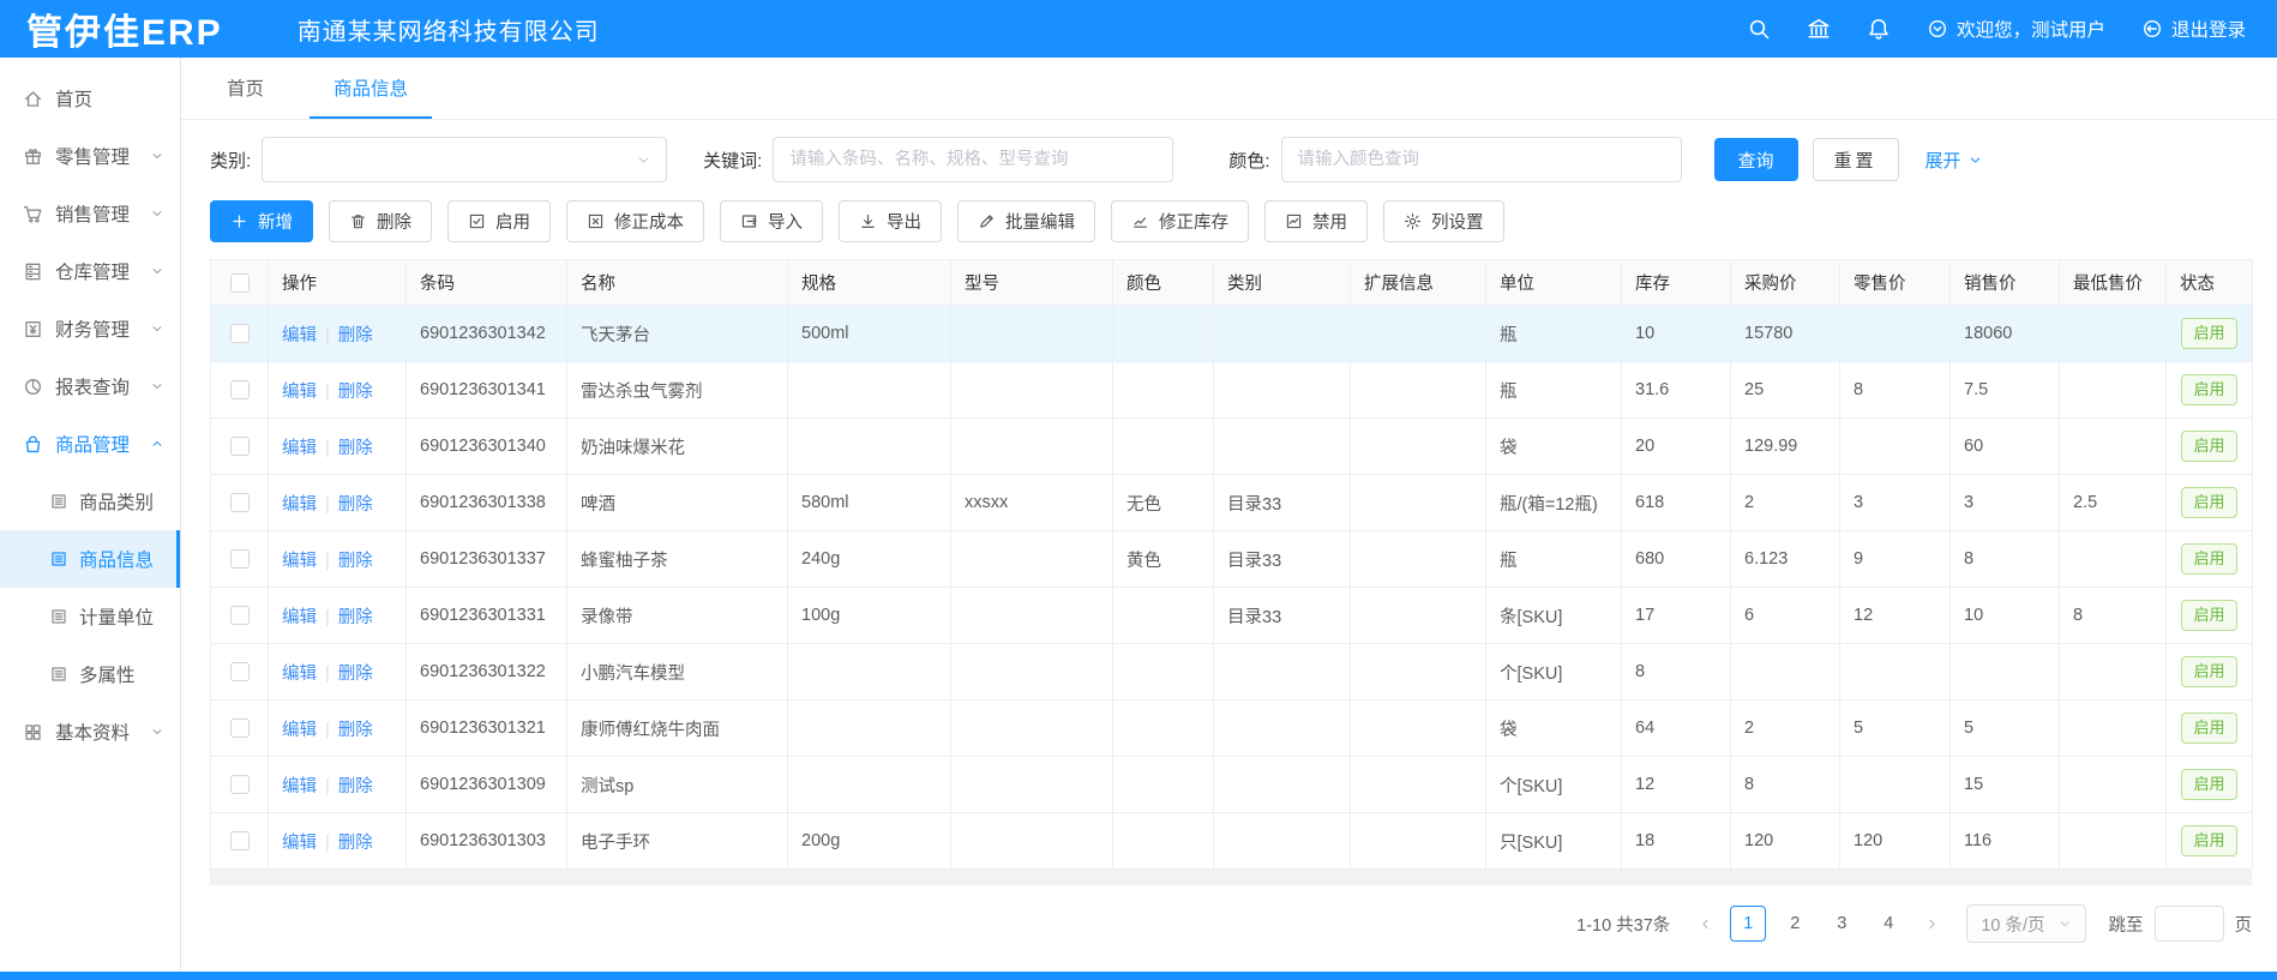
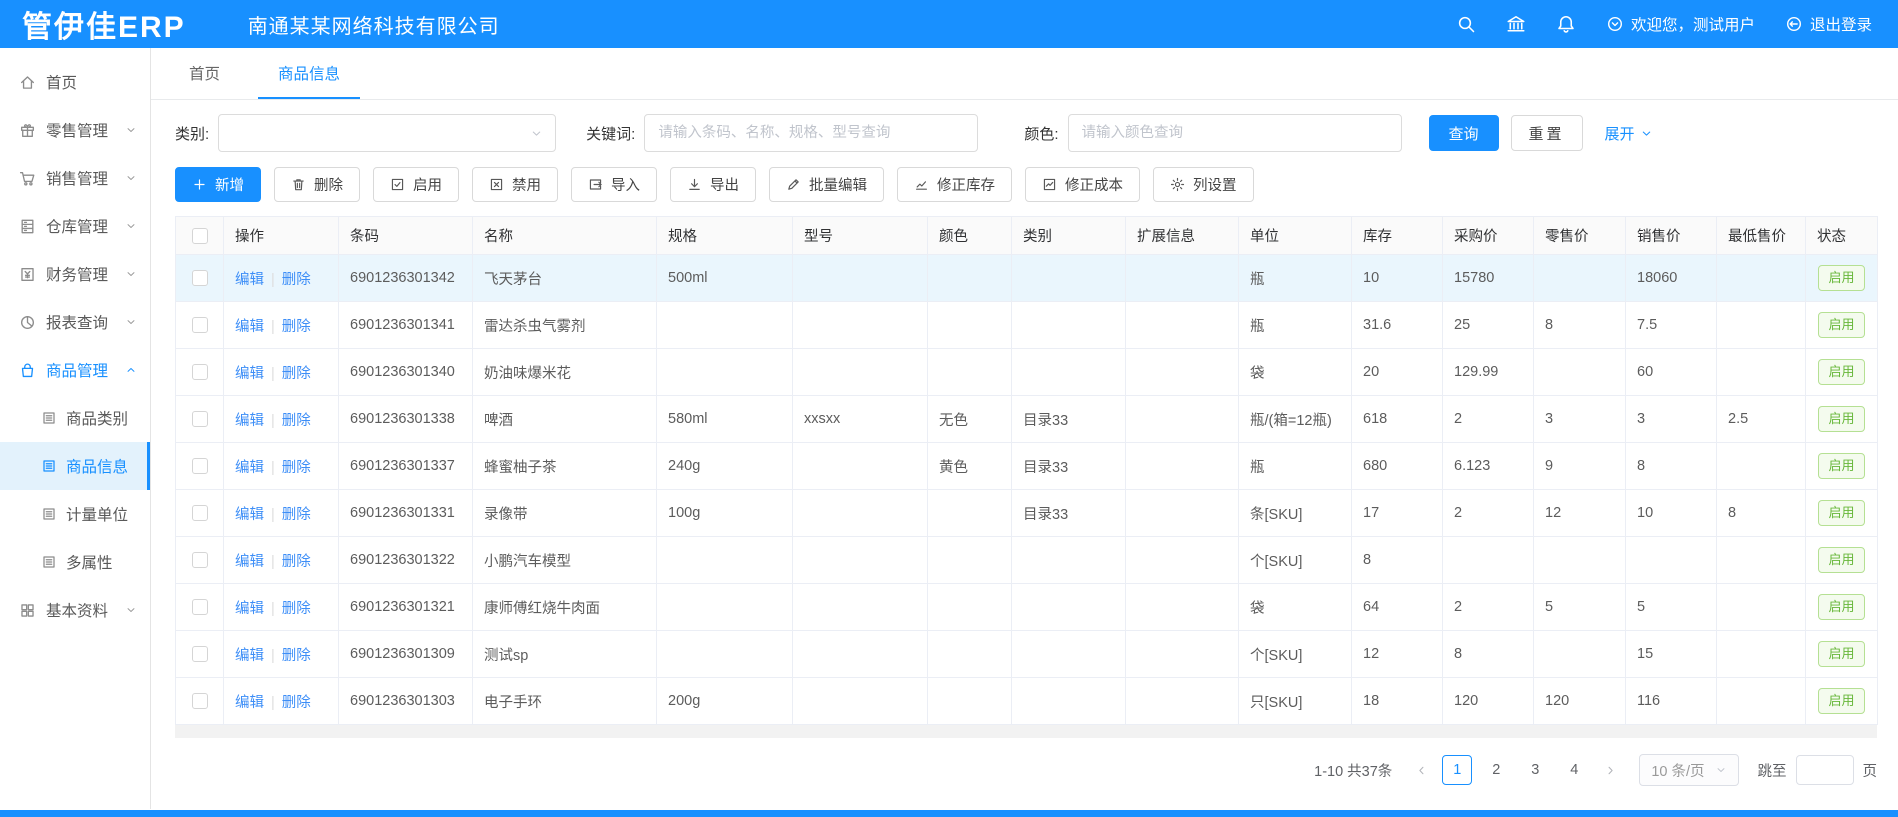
  管伊佳ERP
  南通某某网络科技有限公司
  欢迎您，测试用户
  退出登录
  首页
  零售管理
  销售管理
  仓库管理
  财务管理
  报表查询
  商品管理
  商品类别
  商品信息
  计量单位
  多属性
  基本资料
  首页
  商品信息
  类别:
  关键词:
  请输入条码、名称、规格、型号查询
  颜色:
  请输入颜色查询
  查询
  重置
  展开
  新增
  删除
  启用
- 修正成本
+ 禁用
  导入
  导出
  批量编辑
  修正库存
- 禁用
+ 修正成本
  列设置
  	操作	条码	名称	规格	型号	颜色	类别	扩展信息	单位	库存	采购价	零售价	销售价	最低售价	状态
  	编辑 删除	6901236301342	飞天茅台	500ml					瓶	10	15780		18060		启用
  	编辑 | 删除	6901236301341	雷达杀虫气雾剂						瓶	31.6	25	8	7.5		启用
  	编辑 | 删除	6901236301340	奶油味爆米花						袋	20	129.99		60		启用
  	编辑 | 删除	6901236301338	啤酒	580ml	xxsxx	无色	目录33		瓶/(箱=12瓶)	618	2	3	3	2.5	启用
  	编辑 | 删除	6901236301337	蜂蜜柚子茶	240g		黄色	目录33		瓶	680	6.123	9	8		启用
- 	编辑 | 删除	6901236301331	录像带	100g			目录33		条[SKU]	17	6	12	10	8	启用
+ 	编辑 | 删除	6901236301331	录像带	100g			目录33		条[SKU]	17	2	12	10	8	启用
  	编辑 | 删除	6901236301322	小鹏汽车模型						个[SKU]	8					启用
  	编辑 | 删除	6901236301321	康师傅红烧牛肉面						袋	64	2	5	5		启用
  	编辑 | 删除	6901236301309	测试sp						个[SKU]	12	8		15		启用
  	编辑 | 删除	6901236301303	电子手环	200g					只[SKU]	18	120	120	116		启用
  1-10 共37条
  1
  2
  3
  4
  10 条/页
  跳至
  页
